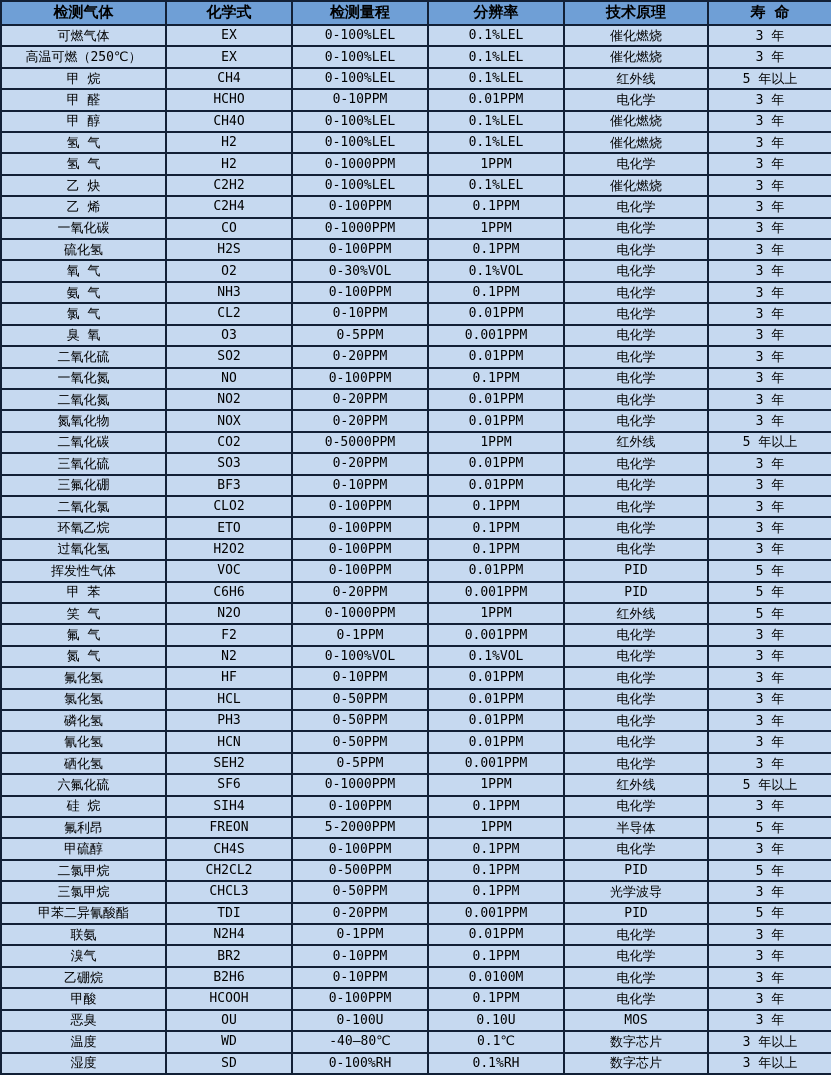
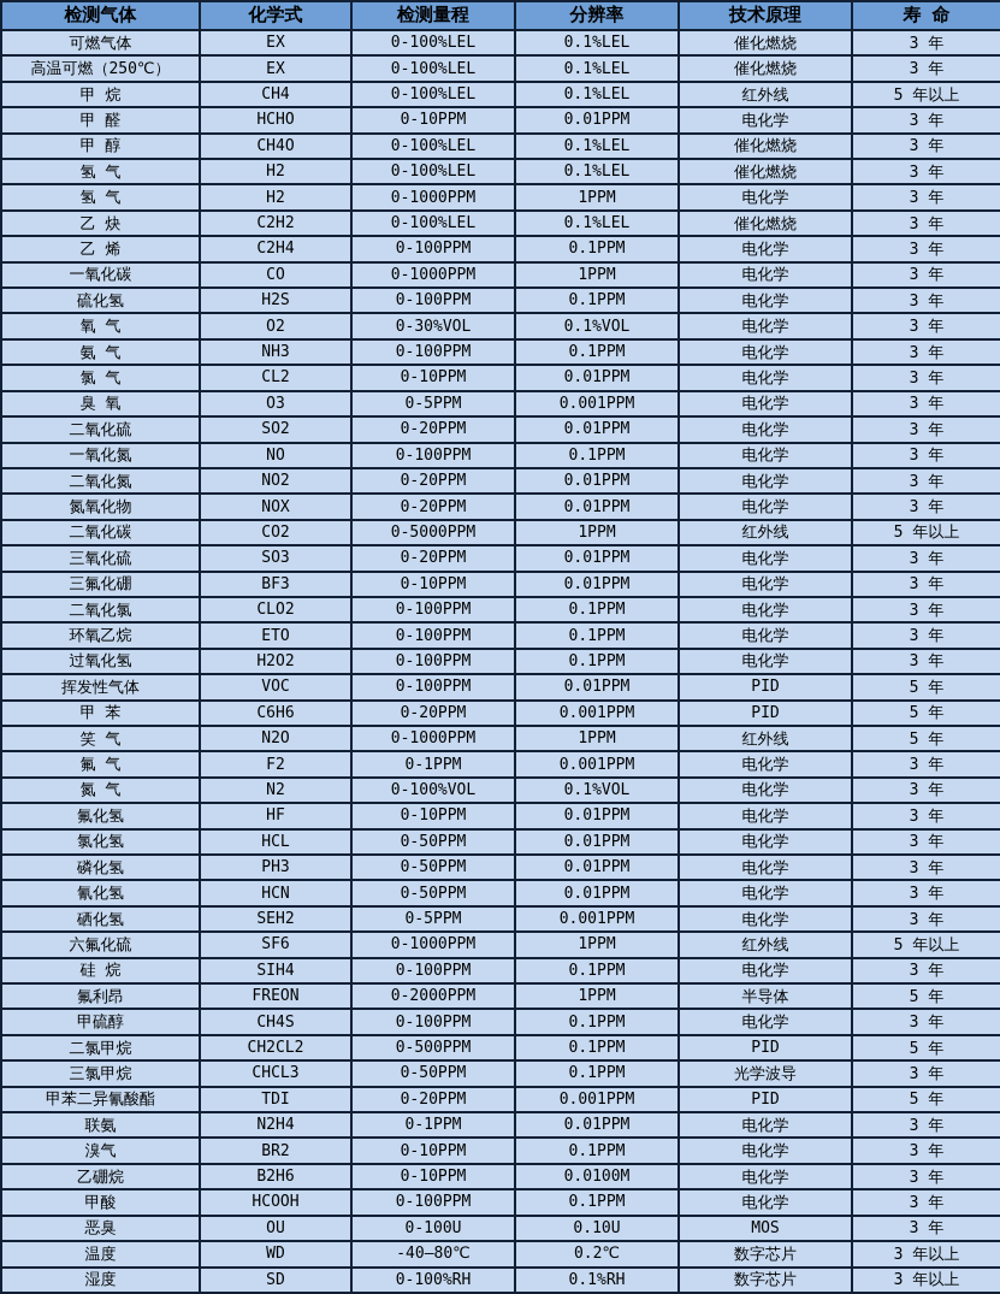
  检测气体	化学式	检测量程	分辨率	技术原理	寿 命
  可燃气体	EX	0-100%LEL	0.1%LEL	催化燃烧	3 年
  高温可燃（250℃）	EX	0-100%LEL	0.1%LEL	催化燃烧	3 年
  甲 烷	CH4	0-100%LEL	0.1%LEL	红外线	5 年以上
  甲 醛	HCHO	0-10PPM	0.01PPM	电化学	3 年
  甲 醇	CH4O	0-100%LEL	0.1%LEL	催化燃烧	3 年
  氢 气	H2	0-100%LEL	0.1%LEL	催化燃烧	3 年
  氢 气	H2	0-1000PPM	1PPM	电化学	3 年
  乙 炔	C2H2	0-100%LEL	0.1%LEL	催化燃烧	3 年
  乙 烯	C2H4	0-100PPM	0.1PPM	电化学	3 年
  一氧化碳	CO	0-1000PPM	1PPM	电化学	3 年
  硫化氢	H2S	0-100PPM	0.1PPM	电化学	3 年
  氧 气	O2	0-30%VOL	0.1%VOL	电化学	3 年
  氨 气	NH3	0-100PPM	0.1PPM	电化学	3 年
  氯 气	CL2	0-10PPM	0.01PPM	电化学	3 年
  臭 氧	O3	0-5PPM	0.001PPM	电化学	3 年
  二氧化硫	SO2	0-20PPM	0.01PPM	电化学	3 年
  一氧化氮	NO	0-100PPM	0.1PPM	电化学	3 年
  二氧化氮	NO2	0-20PPM	0.01PPM	电化学	3 年
  氮氧化物	NOX	0-20PPM	0.01PPM	电化学	3 年
  二氧化碳	CO2	0-5000PPM	1PPM	红外线	5 年以上
  三氧化硫	SO3	0-20PPM	0.01PPM	电化学	3 年
  三氟化硼	BF3	0-10PPM	0.01PPM	电化学	3 年
  二氧化氯	CLO2	0-100PPM	0.1PPM	电化学	3 年
  环氧乙烷	ETO	0-100PPM	0.1PPM	电化学	3 年
  过氧化氢	H2O2	0-100PPM	0.1PPM	电化学	3 年
  挥发性气体	VOC	0-100PPM	0.01PPM	PID	5 年
  甲 苯	C6H6	0-20PPM	0.001PPM	PID	5 年
  笑 气	N2O	0-1000PPM	1PPM	红外线	5 年
  氟 气	F2	0-1PPM	0.001PPM	电化学	3 年
  氮 气	N2	0-100%VOL	0.1%VOL	电化学	3 年
  氟化氢	HF	0-10PPM	0.01PPM	电化学	3 年
  氯化氢	HCL	0-50PPM	0.01PPM	电化学	3 年
  磷化氢	PH3	0-50PPM	0.01PPM	电化学	3 年
  氰化氢	HCN	0-50PPM	0.01PPM	电化学	3 年
  硒化氢	SEH2	0-5PPM	0.001PPM	电化学	3 年
  六氟化硫	SF6	0-1000PPM	1PPM	红外线	5 年以上
  硅 烷	SIH4	0-100PPM	0.1PPM	电化学	3 年
- 氟利昂	FREON	5-2000PPM	1PPM	半导体	5 年
+ 氟利昂	FREON	0-2000PPM	1PPM	半导体	5 年
  甲硫醇	CH4S	0-100PPM	0.1PPM	电化学	3 年
  二氯甲烷	CH2CL2	0-500PPM	0.1PPM	PID	5 年
  三氯甲烷	CHCL3	0-50PPM	0.1PPM	光学波导	3 年
  甲苯二异氰酸酯	TDI	0-20PPM	0.001PPM	PID	5 年
  联氨	N2H4	0-1PPM	0.01PPM	电化学	3 年
  溴气	BR2	0-10PPM	0.1PPM	电化学	3 年
  乙硼烷	B2H6	0-10PPM	0.0100M	电化学	3 年
  甲酸	HCOOH	0-100PPM	0.1PPM	电化学	3 年
  恶臭	OU	0-100U	0.10U	MOS	3 年
- 温度	WD	-40—80℃	0.1℃	数字芯片	3 年以上
+ 温度	WD	-40—80℃	0.2℃	数字芯片	3 年以上
  湿度	SD	0-100%RH	0.1%RH	数字芯片	3 年以上
